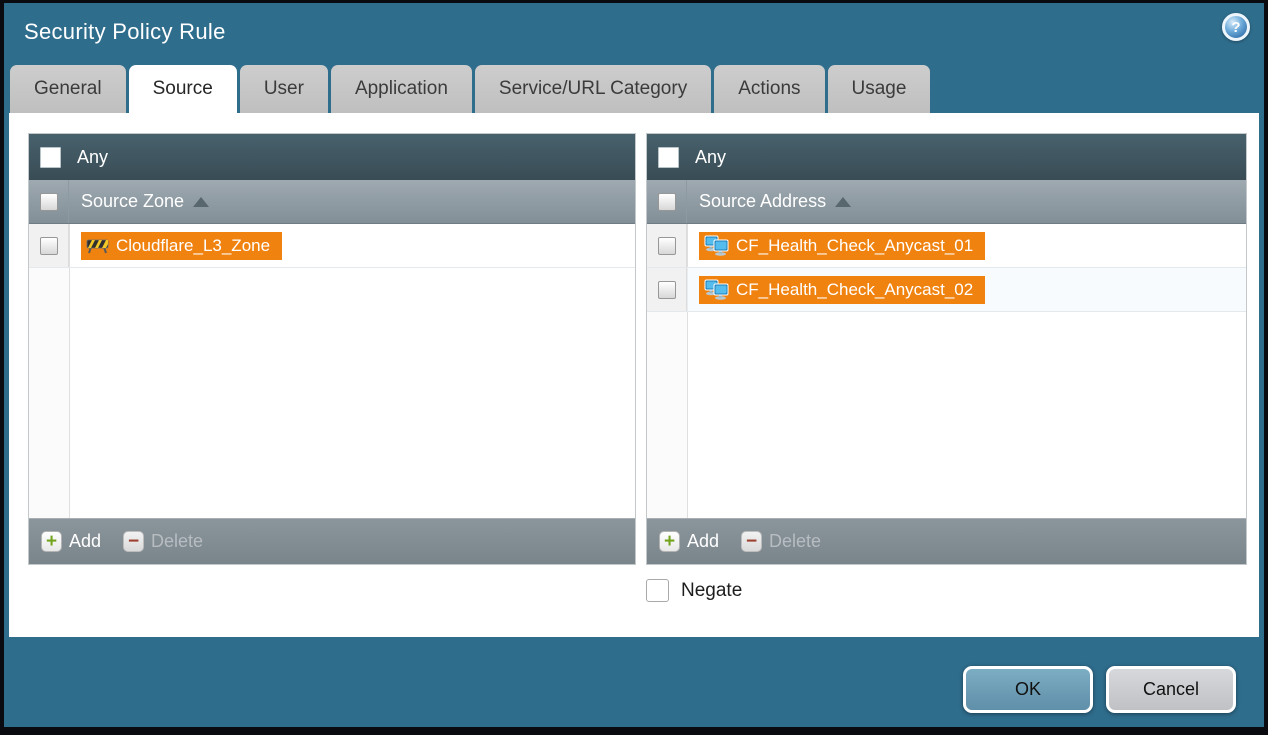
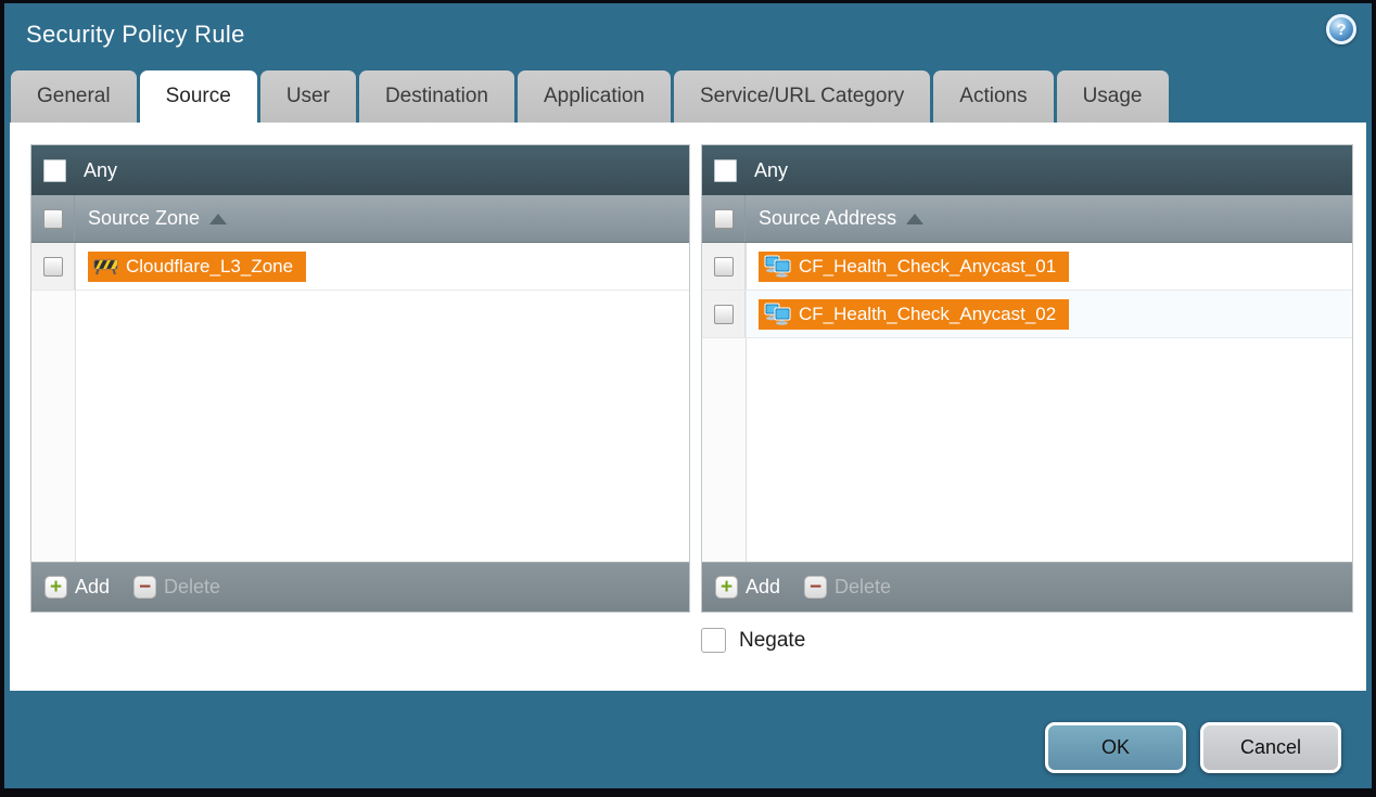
  Security Policy Rule
  ?
  General
  Source
  User
+ Destination
  Application
  Service/URL Category
  Actions
  Usage
  Any
  Source Zone
  Cloudflare_L3_Zone
  +
  Add
  −
  Delete
  Any
  Source Address
  CF_Health_Check_Anycast_01
  CF_Health_Check_Anycast_02
  +
  Add
  −
  Delete
  Negate
  OK
  Cancel
